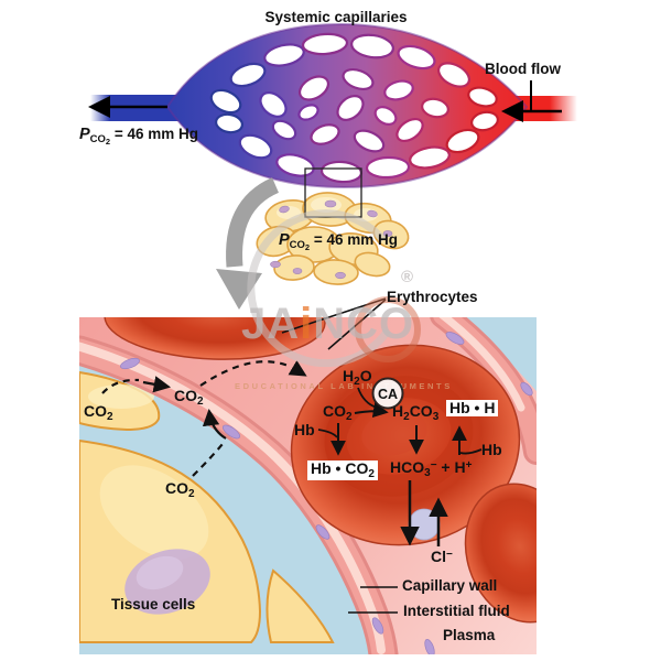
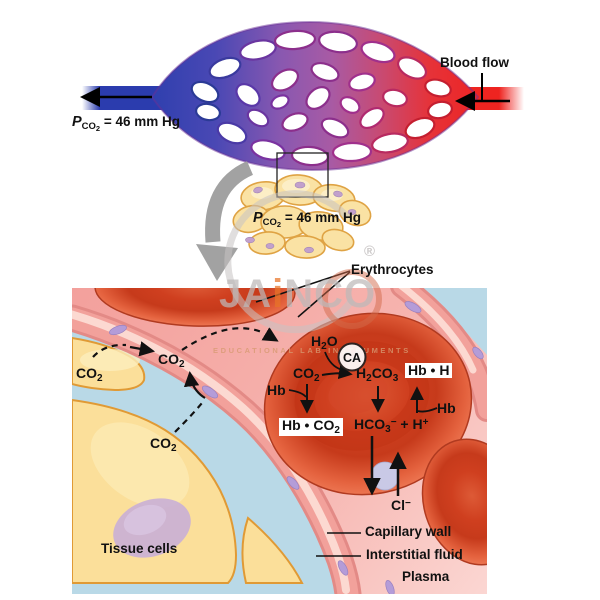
  JAiNCO
  ®
  EDUCATIONAL LAB INUMENTS
- Systemic capillaries
  Blood flow
  PCO2 = 46 mm Hg
  PCO2 = 46 mm Hg
  Erythrocytes
  CO2
  CO2
  CO2
  H2O
  CO2
  H2CO3
  Hb • H
  Hb
  Hb • CO2
  HCO3− + H+
  Hb
  Cl−
  Capillary wall
  Interstitial fluid
  Plasma
  Tissue cells
  CA
